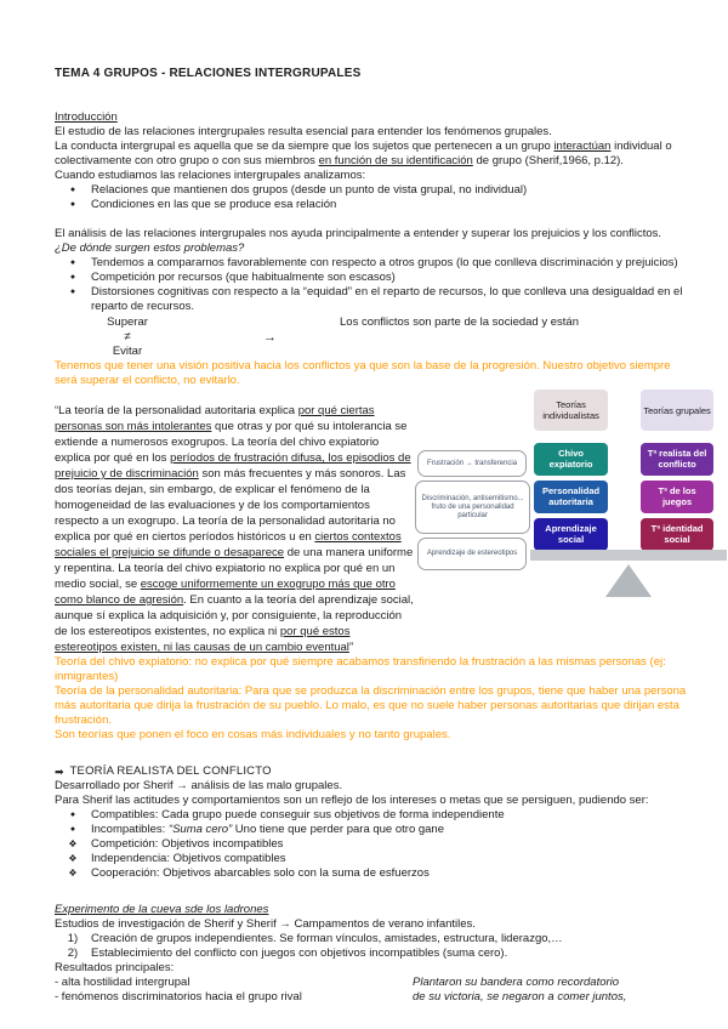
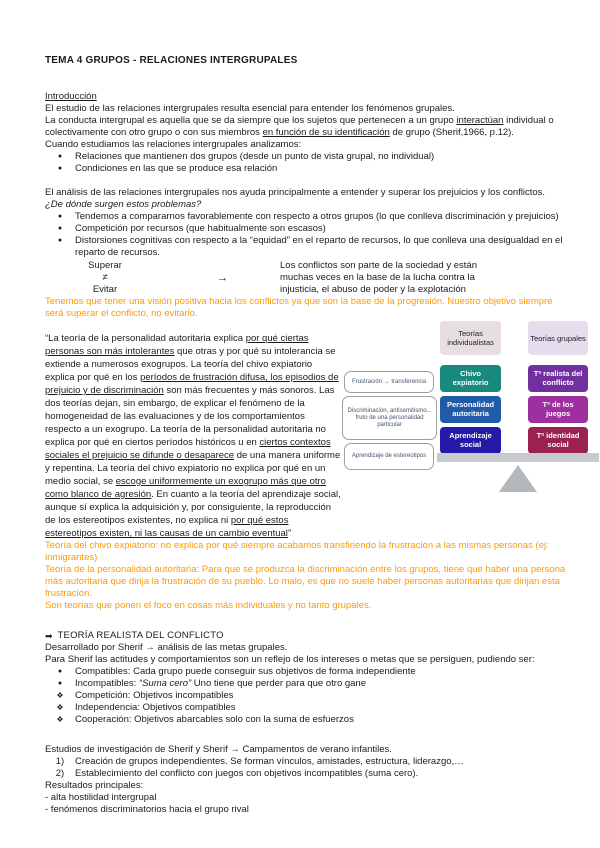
  TEMA 4 GRUPOS - RELACIONES INTERGRUPALES
  Introducción
  El estudio de las relaciones intergrupales resulta esencial para entender los fenómenos grupales.
  La conducta intergrupal es aquella que se da siempre que los sujetos que pertenecen a un grupo interactúan individual o colectivamente con otro grupo o con sus miembros en función de su identificación de grupo (Sherif,1966, p.12).
  Cuando estudiamos las relaciones intergrupales analizamos:
  Relaciones que mantienen dos grupos (desde un punto de vista grupal, no individual)
  Condiciones en las que se produce esa relación
  El análisis de las relaciones intergrupales nos ayuda principalmente a entender y superar los prejuicios y los conflictos.
  ¿De dónde surgen estos problemas?
  Tendemos a compararnos favorablemente con respecto a otros grupos (lo que conlleva discriminación y prejuicios)
  Competición por recursos (que habitualmente son escasos)
  Distorsiones cognitivas con respecto a la “equidad” en el reparto de recursos, lo que conlleva una desigualdad en el reparto de recursos.
  Superar
  ≠
  Evitar
  →
  Los conflictos son parte de la sociedad y están
+ muchas veces en la base de la lucha contra la
+ injusticia, el abuso de poder y la explotación
  Tenemos que tener una visión positiva hacia los conflictos ya que son la base de la progresión. Nuestro objetivo siempre será superar el conflicto, no evitarlo.
  “La teoría de la personalidad autoritaria explica por qué ciertas personas son más intolerantes que otras y por qué su intolerancia se extiende a numerosos exogrupos. La teoría del chivo expiatorio explica por qué en los períodos de frustración difusa, los episodios de prejuicio y de discriminación son más frecuentes y más sonoros. Las dos teorías dejan, sin embargo, de explicar el fenómeno de la homogeneidad de las evaluaciones y de los comportamientos respecto a un exogrupo. La teoría de la personalidad autoritaria no explica por qué en ciertos períodos históricos u en ciertos contextos sociales el prejuicio se difunde o desaparece de una manera uniforme y repentina. La teoría del chivo expiatorio no explica por qué en un medio social, se escoge uniformemente un exogrupo más que otro como blanco de agresión. En cuanto a la teoría del aprendizaje social, aunque sí explica la adquisición y, por consiguiente, la reproducción de los estereotipos existentes, no explica ni por qué estos estereotipos existen, ni las causas de un cambio eventual”
  Teorías individualistas
  Teorías grupales
  Chivo expiatorio
  Personalidad autoritaria
  Aprendizaje social
  Tª realista del conflicto
  Tª de los juegos
  Tª identidad social
  Teoría del chivo expiatorio: no explica por qué siempre acabamos transfiriendo la frustración a las mismas personas (ej: inmigrantes)
  Teoría de la personalidad autoritaria: Para que se produzca la discriminación entre los grupos, tiene que haber una persona más autoritaria que dirija la frustración de su pueblo. Lo malo, es que no suele haber personas autoritarias que dirijan esta frustración.
  Son teorías que ponen el foco en cosas más individuales y no tanto grupales.
  ➡
  TEORÍA REALISTA DEL CONFLICTO
- Desarrollado por Sherif → análisis de las malo grupales.
+ Desarrollado por Sherif → análisis de las metas grupales.
  Para Sherif las actitudes y comportamientos son un reflejo de los intereses o metas que se persiguen, pudiendo ser:
  Compatibles: Cada grupo puede conseguir sus objetivos de forma independiente
  Incompatibles: “Suma cero” Uno tiene que perder para que otro gane
  ❖
  Competición: Objetivos incompatibles
  ❖
  Independencia: Objetivos compatibles
  ❖
  Cooperación: Objetivos abarcables solo con la suma de esfuerzos
- Experimento de la cueva sde los ladrones
  Estudios de investigación de Sherif y Sherif → Campamentos de verano infantiles.
  1)
  Creación de grupos independientes. Se forman vínculos, amistades, estructura, liderazgo,…
  2)
  Establecimiento del conflicto con juegos con objetivos incompatibles (suma cero).
  Resultados principales:
  - alta hostilidad intergrupal
  - fenómenos discriminatorios hacia el grupo rival
- Plantaron su bandera como recordatorio
- de su victoria, se negaron a comer juntos,
